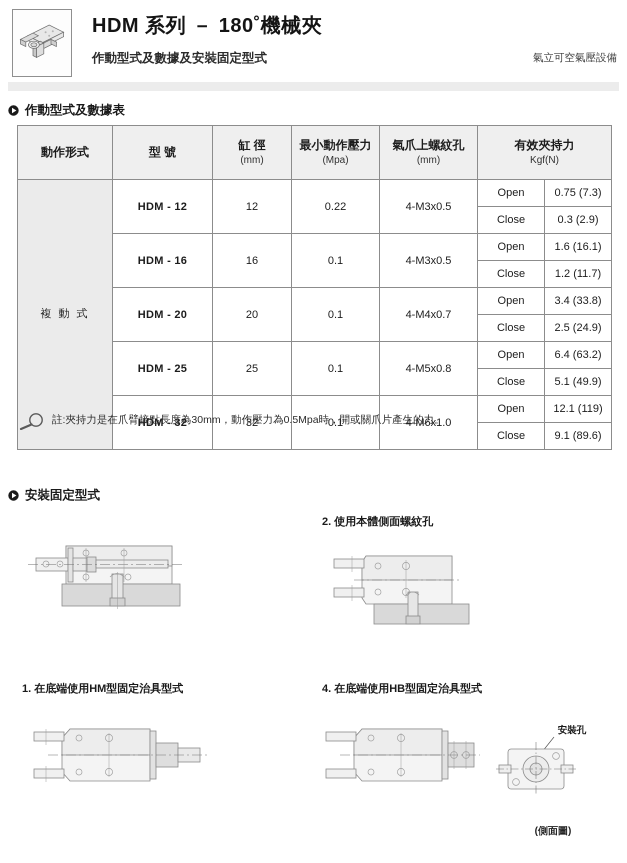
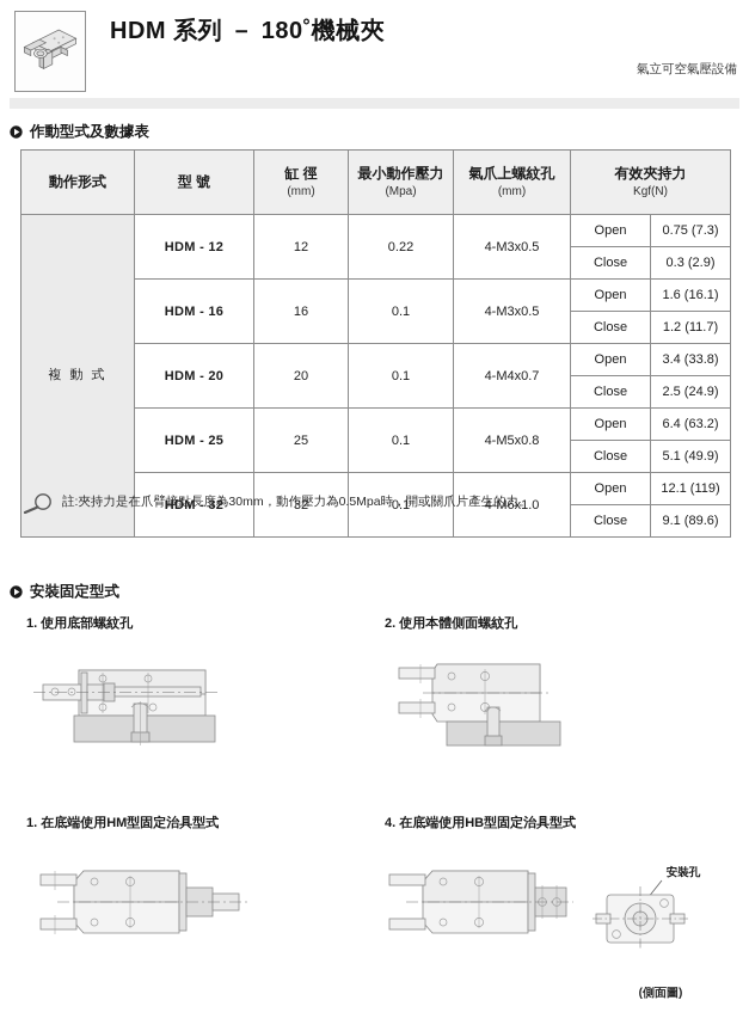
  HDM 系列 － 180˚機械夾
- 作動型式及數據及安裝固定型式
  氣立可空氣壓設備
  作動型式及數據表
  動作形式	型 號	缸 徑 (mm)	最小動作壓力 (Mpa)	氣爪上螺紋孔 (mm)	有效夾持力 Kgf(N)
  複 動 式	HDM - 12	12	0.22	4-M3x0.5	Open	0.75 (7.3)
  Close	0.3 (2.9)
  HDM - 16	16	0.1	4-M3x0.5	Open	1.6 (16.1)
  Close	1.2 (11.7)
  HDM - 20	20	0.1	4-M4x0.7	Open	3.4 (33.8)
  Close	2.5 (24.9)
  HDM - 25	25	0.1	4-M5x0.8	Open	6.4 (63.2)
  Close	5.1 (49.9)
  HDM - 32	32	0.1	4-M6x1.0	Open	12.1 (119)
  Close	9.1 (89.6)
  註:夾持力是在爪臂接點長度為30mm，動作壓力為0.5Mpa時，開或關爪片產生的力。
  安裝固定型式
+ 1. 使用底部螺紋孔
  2. 使用本體側面螺紋孔
  1. 在底端使用HM型固定治具型式
  4. 在底端使用HB型固定治具型式
  安裝孔
  (側面圖)
